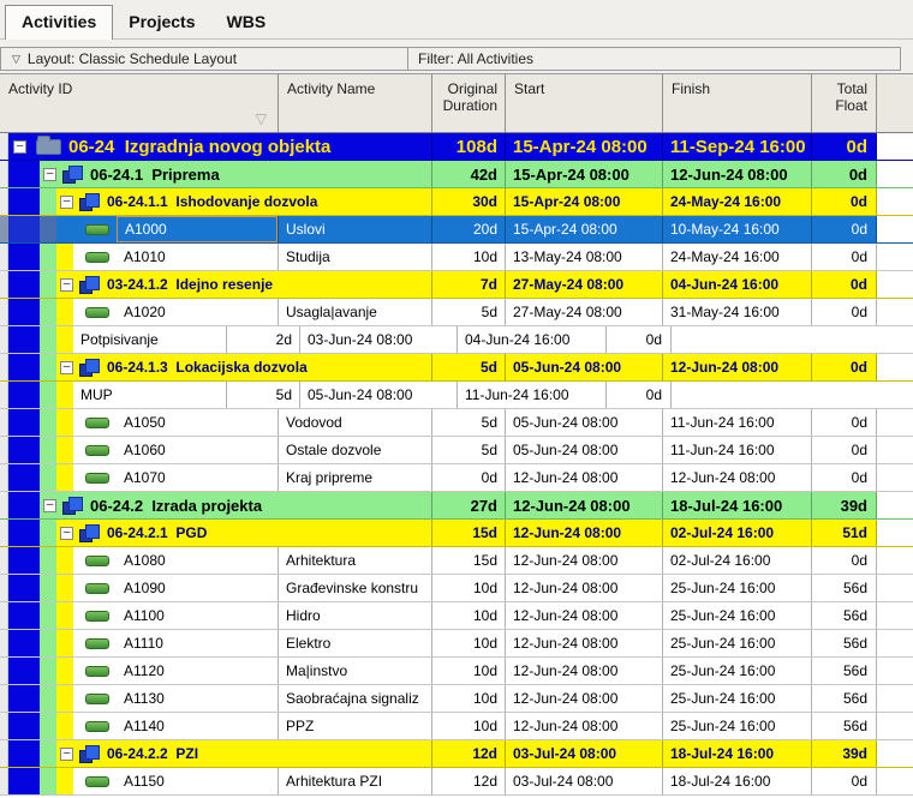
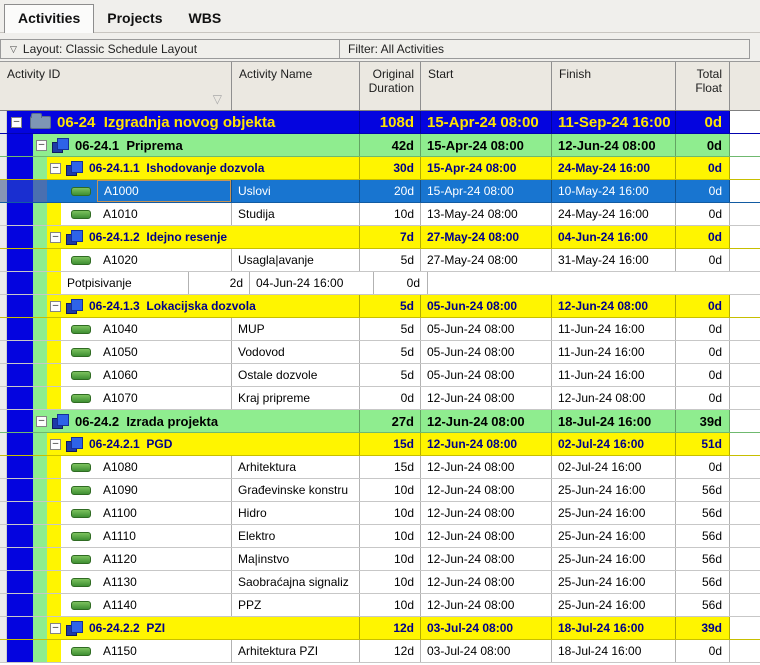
  Activities
  Projects
  WBS
  ▽
  Layout: Classic Schedule Layout
  Filter: All Activities
  Activity ID
  ▽
  Activity Name
  Original Duration
  Start
  Finish
  Total Float
  –
  06-24 Izgradnja novog objekta
  108d
  15-Apr-24 08:00
  11-Sep-24 16:00
  0d
  –
  06-24.1 Priprema
  42d
  15-Apr-24 08:00
  12-Jun-24 08:00
  0d
  –
  06-24.1.1 Ishodovanje dozvola
  30d
  15-Apr-24 08:00
  24-May-24 16:00
  0d
  A1000
  Uslovi
  20d
  15-Apr-24 08:00
  10-May-24 16:00
  0d
  A1010
  Studija
  10d
  13-May-24 08:00
  24-May-24 16:00
  0d
  –
- 03-24.1.2 Idejno resenje
+ 06-24.1.2 Idejno resenje
  7d
  27-May-24 08:00
  04-Jun-24 16:00
  0d
  A1020
  Usagla|avanje
  5d
  27-May-24 08:00
  31-May-24 16:00
  0d
  Potpisivanje
  2d
- 03-Jun-24 08:00
  04-Jun-24 16:00
  0d
  –
  06-24.1.3 Lokacijska dozvola
  5d
  05-Jun-24 08:00
  12-Jun-24 08:00
  0d
+ A1040
  MUP
  5d
  05-Jun-24 08:00
  11-Jun-24 16:00
  0d
  A1050
  Vodovod
  5d
  05-Jun-24 08:00
  11-Jun-24 16:00
  0d
  A1060
  Ostale dozvole
  5d
  05-Jun-24 08:00
  11-Jun-24 16:00
  0d
  A1070
  Kraj pripreme
  0d
  12-Jun-24 08:00
  12-Jun-24 08:00
  0d
  –
  06-24.2 Izrada projekta
  27d
  12-Jun-24 08:00
  18-Jul-24 16:00
  39d
  –
  06-24.2.1 PGD
  15d
  12-Jun-24 08:00
  02-Jul-24 16:00
  51d
  A1080
  Arhitektura
  15d
  12-Jun-24 08:00
  02-Jul-24 16:00
  0d
  A1090
  Građevinske konstru
  10d
  12-Jun-24 08:00
  25-Jun-24 16:00
  56d
  A1100
  Hidro
  10d
  12-Jun-24 08:00
  25-Jun-24 16:00
  56d
  A1110
  Elektro
  10d
  12-Jun-24 08:00
  25-Jun-24 16:00
  56d
  A1120
  Ma|instvo
  10d
  12-Jun-24 08:00
  25-Jun-24 16:00
  56d
  A1130
  Saobraćajna signaliz
  10d
  12-Jun-24 08:00
  25-Jun-24 16:00
  56d
  A1140
  PPZ
  10d
  12-Jun-24 08:00
  25-Jun-24 16:00
  56d
  –
  06-24.2.2 PZI
  12d
  03-Jul-24 08:00
  18-Jul-24 16:00
  39d
  A1150
  Arhitektura PZI
  12d
  03-Jul-24 08:00
  18-Jul-24 16:00
  0d
